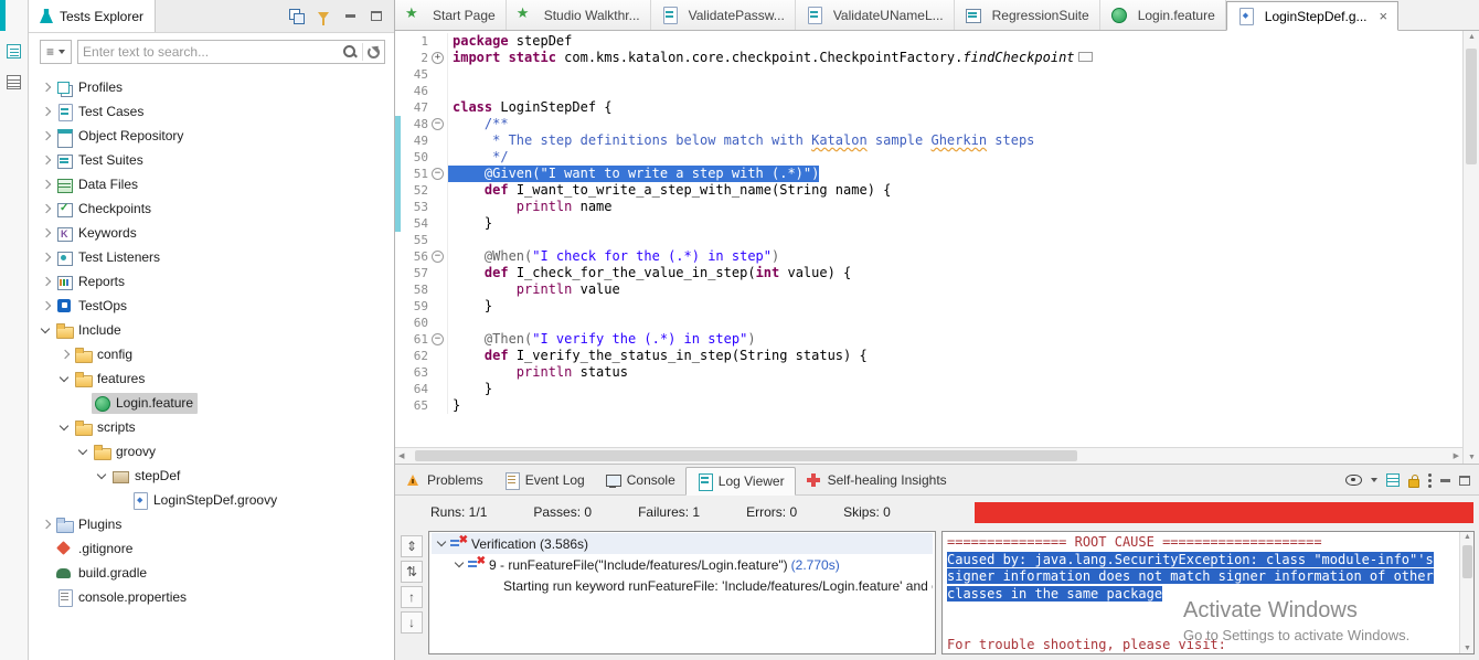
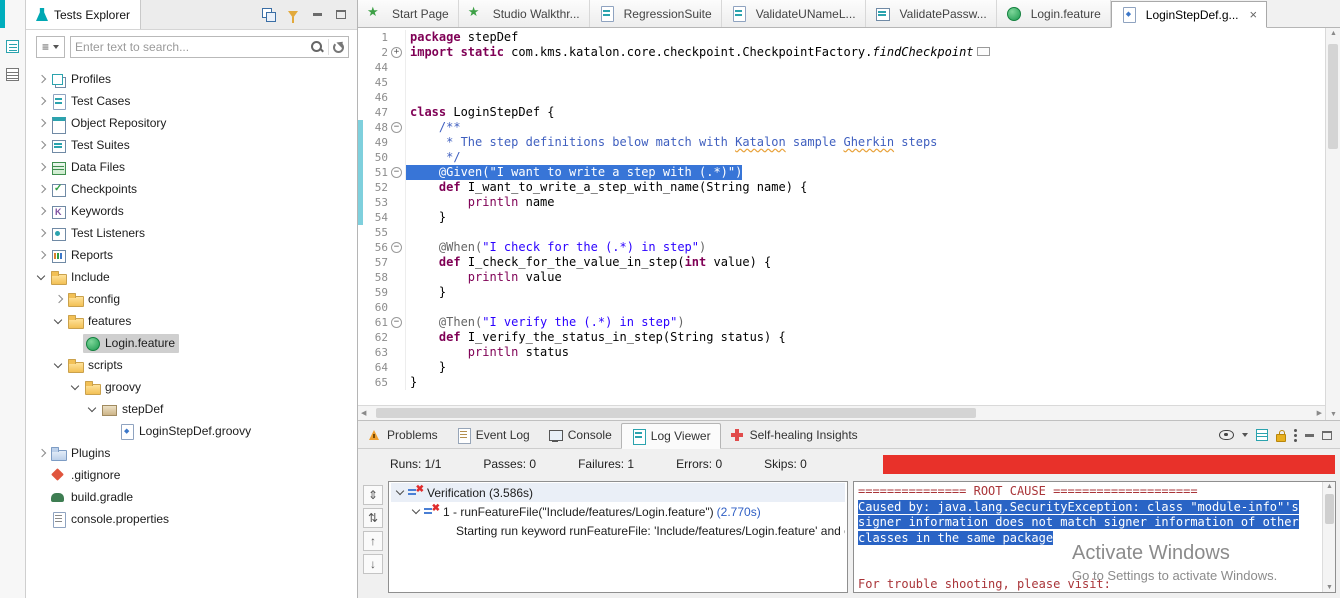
  Tests Explorer
  ≡
  Enter text to search...
  Profiles
  Test Cases
  Object Repository
  Test Suites
  Data Files
  Checkpoints
  Keywords
  Test Listeners
  Reports
- TestOps
  Include
  config
  features
  Login.feature
  scripts
  groovy
  stepDef
  LoginStepDef.groovy
  Plugins
  .gitignore
  build.gradle
  console.properties
  Start Page
  Studio Walkthr...
- ValidatePassw...
+ RegressionSuite
  ValidateUNameL...
- RegressionSuite
+ ValidatePassw...
  Login.feature
  LoginStepDef.g...
  ×
  1
  package stepDef
  2
  +
  import static com.kms.katalon.core.checkpoint.CheckpointFactory.findCheckpoint
+ 44
  45
  46
  47
  class LoginStepDef {
  48
  −
  /**
  49
  * The step definitions below match with Katalon sample Gherkin steps
  50
  */
  51
  −
  @Given("I want to write a step with (.*)")
  52
  def I_want_to_write_a_step_with_name(String name) {
  53
  println name
  54
  }
  55
  56
  −
  @When("I check for the (.*) in step")
  57
  def I_check_for_the_value_in_step(int value) {
  58
  println value
  59
  }
  60
  61
  −
  @Then("I verify the (.*) in step")
  62
  def I_verify_the_status_in_step(String status) {
  63
  println status
  64
  }
  65
  }
  Problems
  Event Log
  Console
  Log Viewer
  Self-healing Insights
  Runs: 1/1
  Passes: 0
  Failures: 1
  Errors: 0
  Skips: 0
  ⇕
  ⇅
  ↑
  ↓
  Verification (3.586s)
- 9 - runFeatureFile("Include/features/Login.feature")
+ 1 - runFeatureFile("Include/features/Login.feature")
  (2.770s)
  Starting run keyword runFeatureFile: 'Include/features/Login.feature' and
  =============== ROOT CAUSE ====================
  Caused by: java.lang.SecurityException: class "module-info"'s
  signer information does not match signer information of other
  classes in the same package
  For trouble shooting, please visit:
  Activate Windows
  Go to Settings to activate Windows.
